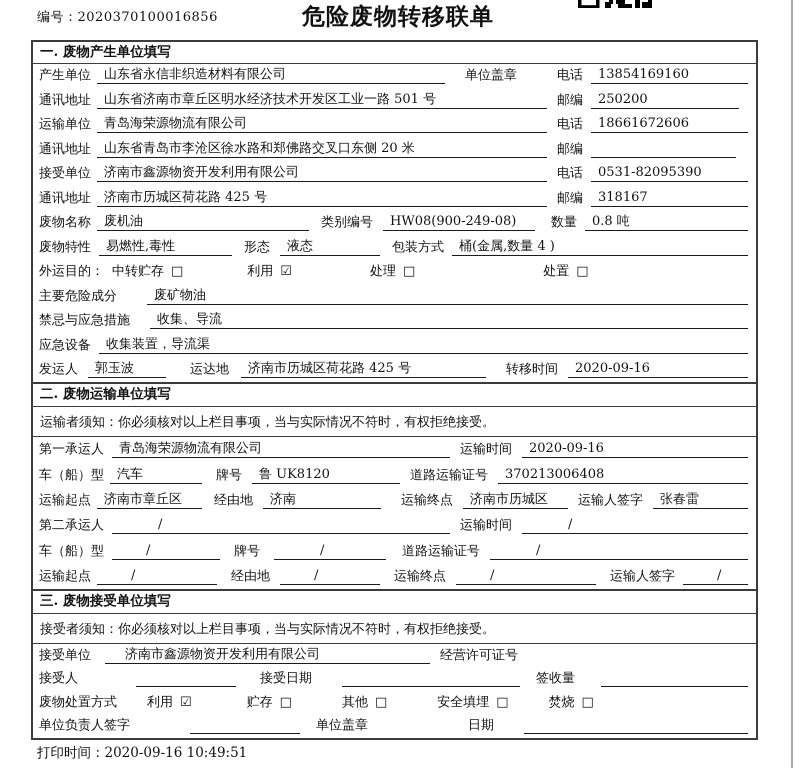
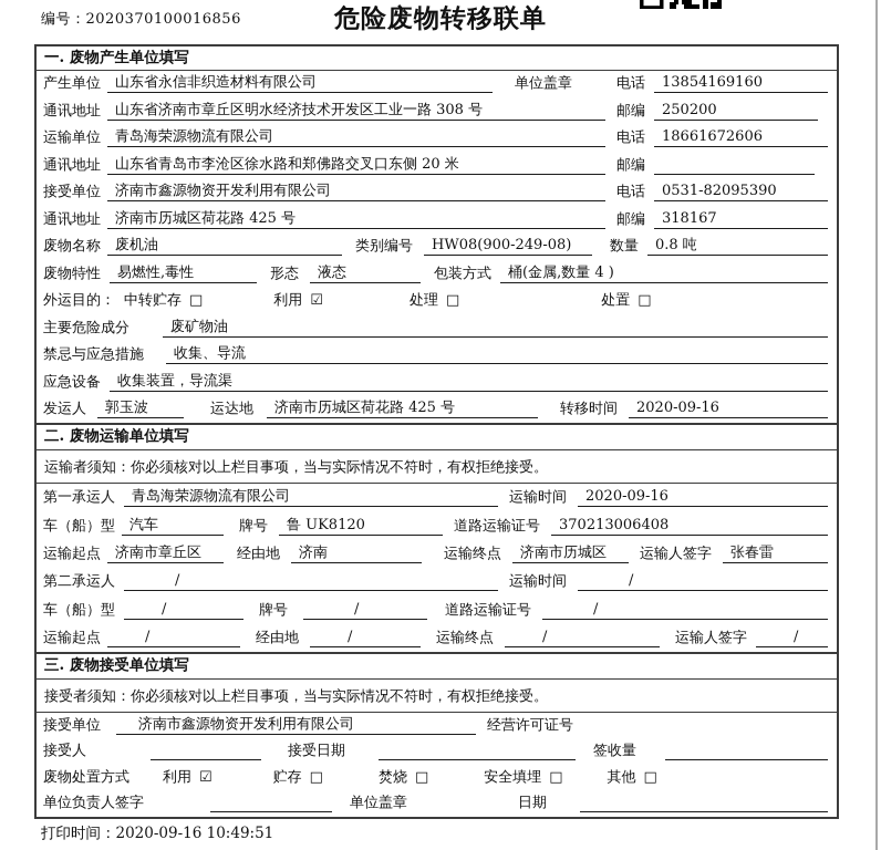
  编号：2020370100016856
  危险废物转移联单
  一. 废物产生单位填写
  产生单位
  山东省永信非织造材料有限公司
  单位盖章
  电话
  13854169160
  通讯地址
- 山东省济南市章丘区明水经济技术开发区工业一路 501 号
+ 山东省济南市章丘区明水经济技术开发区工业一路 308 号
  邮编
  250200
  运输单位
  青岛海荣源物流有限公司
  电话
  18661672606
  通讯地址
  山东省青岛市李沧区徐水路和郑佛路交叉口东侧 20 米
  邮编
  接受单位
  济南市鑫源物资开发利用有限公司
  电话
  0531-82095390
  通讯地址
  济南市历城区荷花路 425 号
  邮编
  318167
  废物名称
  废机油
  类别编号
  HW08(900-249-08)
  数量
  0.8 吨
  废物特性
  易燃性,毒性
  形态
  液态
  包装方式
  桶(金属,数量 4 )
  外运目的：
  中转贮存 □
  利用 ☑
  处理 □
  处置 □
  主要危险成分
  废矿物油
  禁忌与应急措施
  收集、导流
  应急设备
  收集装置，导流渠
  发运人
  郭玉波
  运达地
  济南市历城区荷花路 425 号
  转移时间
  2020-09-16
  二. 废物运输单位填写
  运输者须知：你必须核对以上栏目事项，当与实际情况不符时，有权拒绝接受。
  第一承运人
  青岛海荣源物流有限公司
  运输时间
  2020-09-16
  车（船）型
  汽车
  牌号
  鲁 UK8120
  道路运输证号
  370213006408
  运输起点
  济南市章丘区
  经由地
  济南
  运输终点
  济南市历城区
  运输人签字
  张春雷
  第二承运人
  /
  运输时间
  /
  车（船）型
  /
  牌号
  /
  道路运输证号
  /
  运输起点
  /
  经由地
  /
  运输终点
  /
  运输人签字
  /
  三. 废物接受单位填写
  接受者须知：你必须核对以上栏目事项，当与实际情况不符时，有权拒绝接受。
  接受单位
  济南市鑫源物资开发利用有限公司
  经营许可证号
  接受人
  接受日期
  签收量
  废物处置方式
  利用 ☑
  贮存 □
- 其他 □
+ 焚烧 □
  安全填埋 □
- 焚烧 □
+ 其他 □
  单位负责人签字
  单位盖章
  日期
  打印时间：2020-09-16 10:49:51
